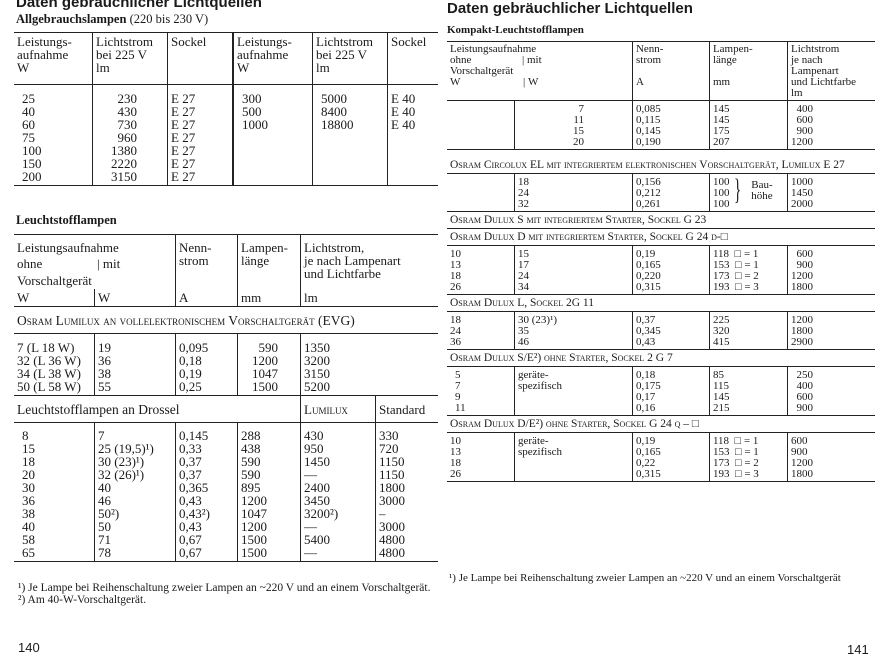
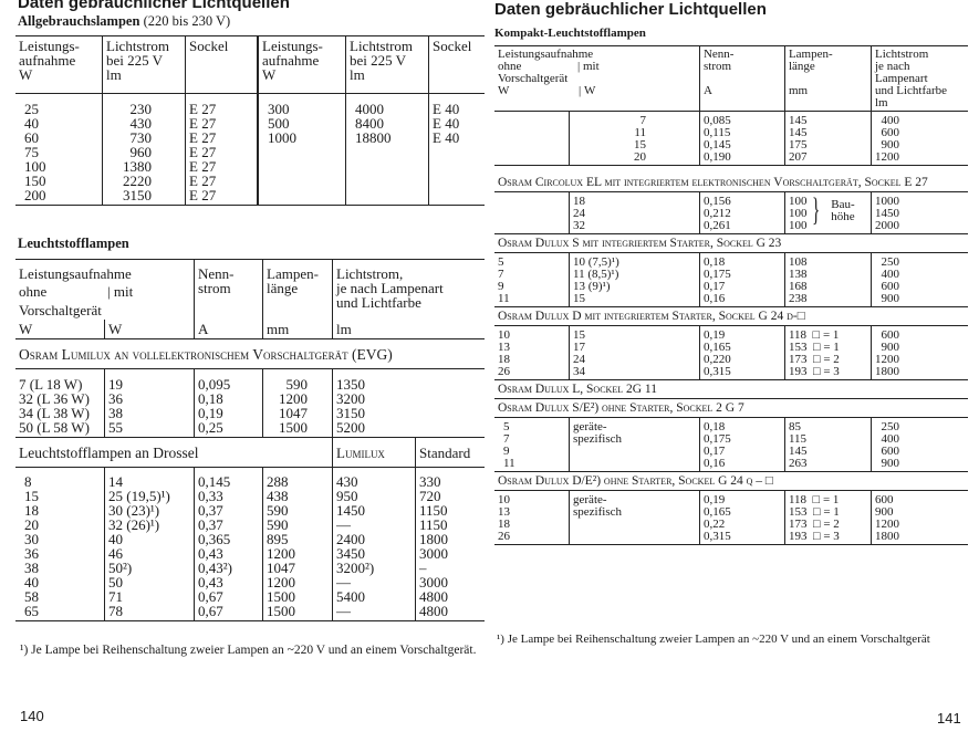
  Daten gebräuchlicher Lichtquellen
  Allgebrauchslampen (220 bis 230 V)
  Leistungs-aufnahmeW	Lichtstrombei 225 Vlm	Sockel	Leistungs-aufnahmeW	Lichtstrombei 225 Vlm	Sockel
- 25406075100150200	230430730960138022203150	E 27E 27E 27E 27E 27E 27E 27	3005001000	5000840018800	E 40E 40E 40
+ 25406075100150200	230430730960138022203150	E 27E 27E 27E 27E 27E 27E 27	3005001000	4000840018800	E 40E 40E 40
  Leuchtstofflampen
  Leistungsaufnahme ohne | mit Vorschaltgerät	Nenn-strom	Lampen-länge	Lichtstrom,je nach Lampenartund Lichtfarbe
  W	W	A	mm	lm
  Osram Lumilux an vollelektronischem Vorschaltgerät (EVG)
  7 (L 18 W)32 (L 36 W)34 (L 38 W)50 (L 58 W)	19363855	0,0950,180,190,25	590120010471500	1350320031505200
  Leuchtstofflampen an Drossel	Lumilux	Standard
- 8151820303638405865	725 (19,5)¹)30 (23)¹)32 (26)¹)404650²)507178	0,1450,330,370,370,3650,430,43²)0,430,670,67	28843859059089512001047120015001500	4309501450—240034503200²)—5400—	3307201150115018003000–300048004800
+ 8151820303638405865	1425 (19,5)¹)30 (23)¹)32 (26)¹)404650²)507178	0,1450,330,370,370,3650,430,43²)0,430,670,67	28843859059089512001047120015001500	4309501450—240034503200²)—5400—	3307201150115018003000–300048004800
  ¹) Je Lampe bei Reihenschaltung zweier Lampen an ~220 V und an einem Vorschaltgerät.
- ²) Am 40-W-Vorschaltgerät.
  140
  Daten gebräuchlicher Lichtquellen
  Kompakt-Leuchtstofflampen
  Leistungsaufnahme ohne | mit Vorschaltgerät W | W	Nenn-stromA	Lampen-längemm	Lichtstromje nach Lampenartund Lichtfarbelm
  	7111520	0,0850,1150,1450,190	145145175207	4006009001200
- Osram Circolux EL mit integriertem elektronischen Vorschaltgerät, Lumilux E 27
+ Osram Circolux EL mit integriertem elektronischen Vorschaltgerät, Sockel E 27
  	182432	0,1560,2120,261	100100100 } Bau-höhe	100014502000
  Osram Dulux S mit integriertem Starter, Sockel G 23
+ 57911	10 (7,5)¹)11 (8,5)¹)13 (9)¹)15	0,180,1750,170,16	108138168238	250400600900
  Osram Dulux D mit integriertem Starter, Sockel G 24 d-□
  10131826	15172434	0,190,1650,2200,315	118 □ = 1153 □ = 1173 □ = 2193 □ = 3	60090012001800
  Osram Dulux L, Sockel 2G 11
- 182436	30 (23)¹)3546	0,370,3450,43	225320415	120018002900
  Osram Dulux S/E²) ohne Starter, Sockel 2 G 7
- 57911	geräte-spezifisch	0,180,1750,170,16	85115145215	250400600900
+ 57911	geräte-spezifisch	0,180,1750,170,16	85115145263	250400600900
  Osram Dulux D/E²) ohne Starter, Sockel G 24 q – □
  10131826	geräte-spezifisch	0,190,1650,220,315	118 □ = 1153 □ = 1173 □ = 2193 □ = 3	60090012001800
  ¹) Je Lampe bei Reihenschaltung zweier Lampen an ~220 V und an einem Vorschaltgerät
  141
